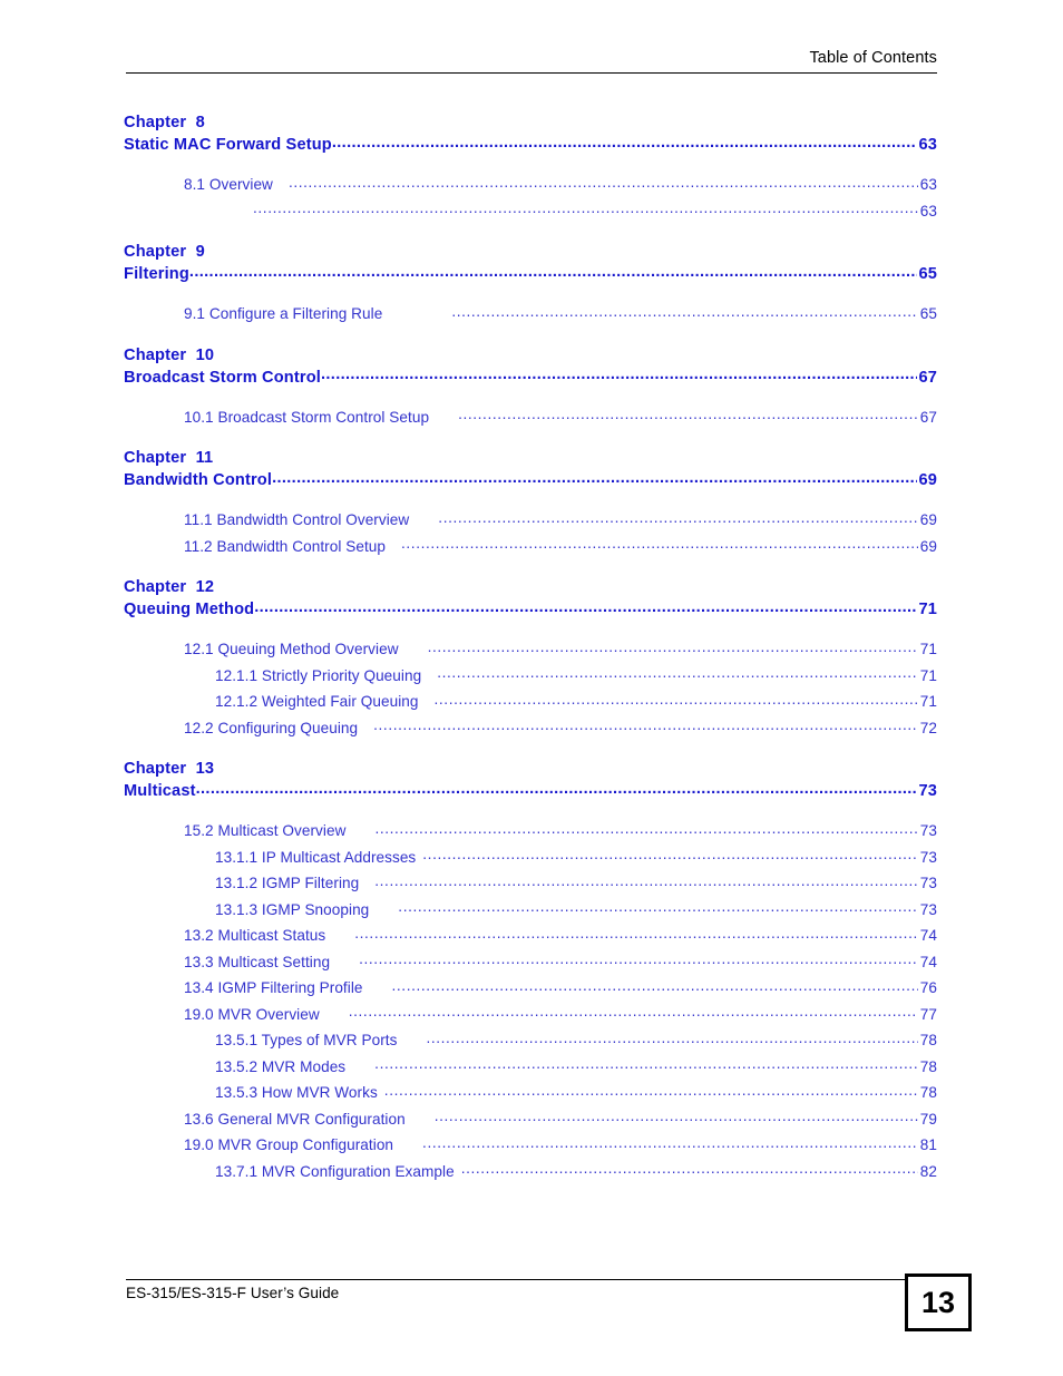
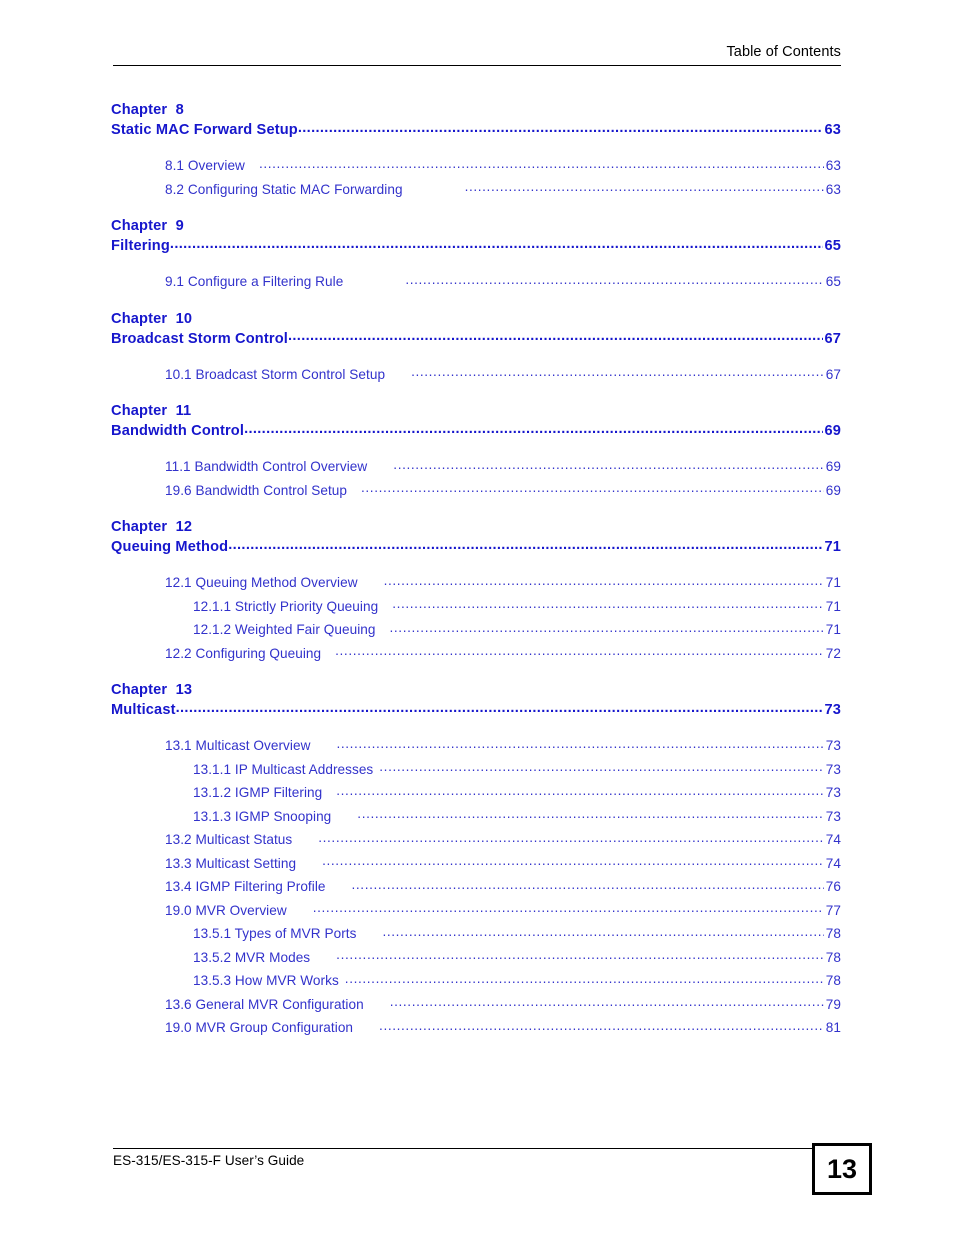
  Table of Contents
  Chapter 8
  Static MAC Forward Setup
  63
  8.1 Overview
  63
+ 8.2 Configuring Static MAC Forwarding
  63
  Chapter 9
  Filtering
  65
  9.1 Configure a Filtering Rule
  65
  Chapter 10
  Broadcast Storm Control
  67
  10.1 Broadcast Storm Control Setup
  67
  Chapter 11
  Bandwidth Control
  69
  11.1 Bandwidth Control Overview
  69
- 11.2 Bandwidth Control Setup
+ 19.6 Bandwidth Control Setup
  69
  Chapter 12
  Queuing Method
  71
  12.1 Queuing Method Overview
  71
  12.1.1 Strictly Priority Queuing
  71
  12.1.2 Weighted Fair Queuing
  71
  12.2 Configuring Queuing
  72
  Chapter 13
  Multicast
  73
- 15.2 Multicast Overview
+ 13.1 Multicast Overview
  73
  13.1.1 IP Multicast Addresses
  73
  13.1.2 IGMP Filtering
  73
  13.1.3 IGMP Snooping
  73
  13.2 Multicast Status
  74
  13.3 Multicast Setting
  74
  13.4 IGMP Filtering Profile
  76
  19.0 MVR Overview
  77
  13.5.1 Types of MVR Ports
  78
  13.5.2 MVR Modes
  78
  13.5.3 How MVR Works
  78
  13.6 General MVR Configuration
  79
  19.0 MVR Group Configuration
  81
- 13.7.1 MVR Configuration Example
- 82
  ES-315/ES-315-F User’s Guide
  13
